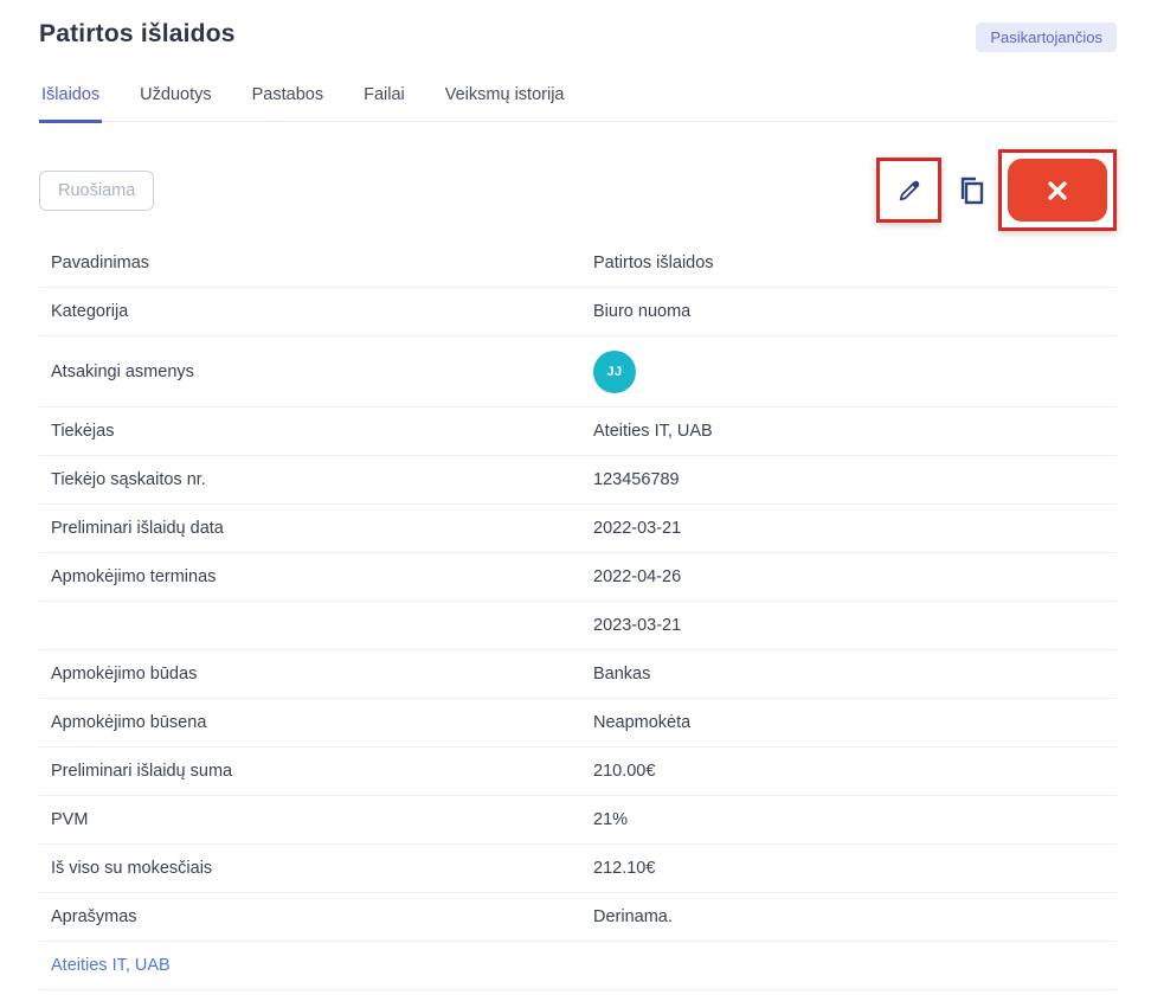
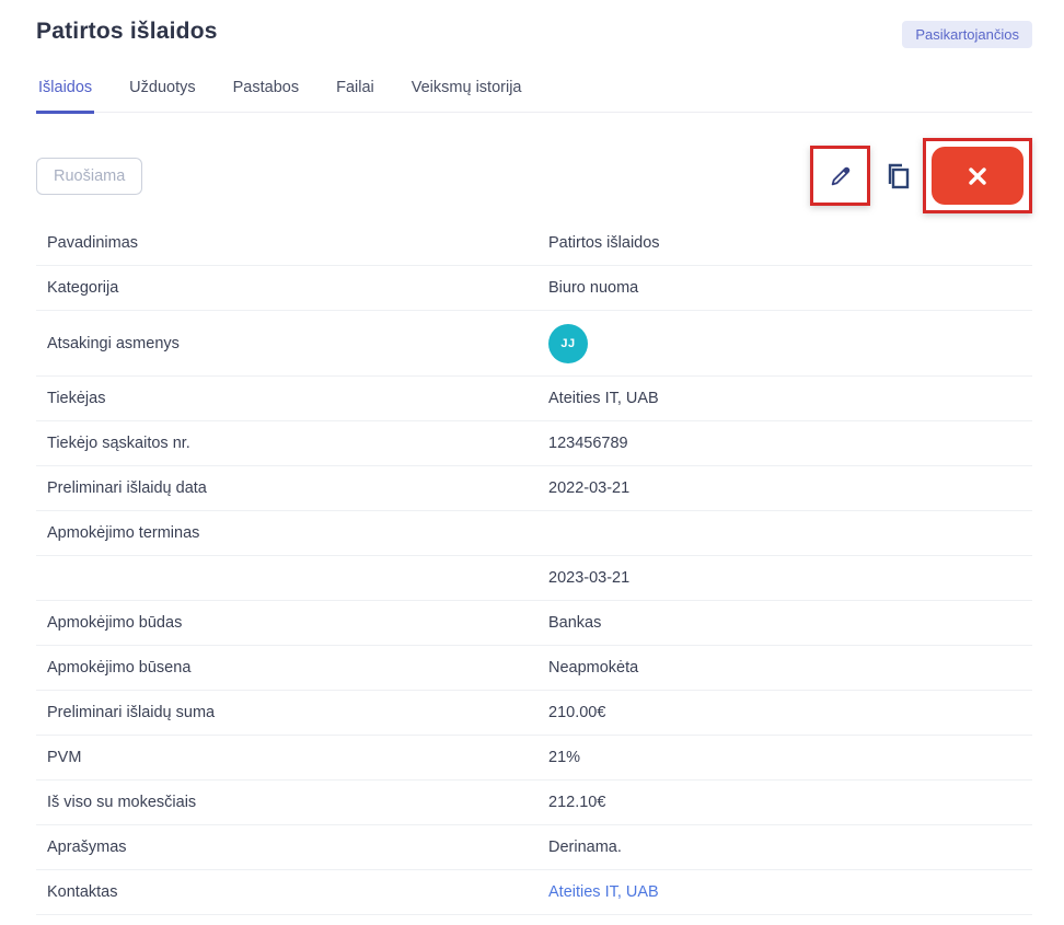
  Patirtos išlaidos
  Pasikartojančios
  Išlaidos
  Užduotys
  Pastabos
  Failai
  Veiksmų istorija
  Ruošiama
  Pavadinimas
  Patirtos išlaidos
  Kategorija
  Biuro nuoma
  Atsakingi asmenys
  JJ
  Tiekėjas
  Ateities IT, UAB
  Tiekėjo sąskaitos nr.
  123456789
  Preliminari išlaidų data
  2022-03-21
  Apmokėjimo terminas
- 2022-04-26
  2023-03-21
  Apmokėjimo būdas
  Bankas
  Apmokėjimo būsena
  Neapmokėta
  Preliminari išlaidų suma
  210.00€
  PVM
  21%
  Iš viso su mokesčiais
  212.10€
  Aprašymas
  Derinama.
+ Kontaktas
  Ateities IT, UAB
